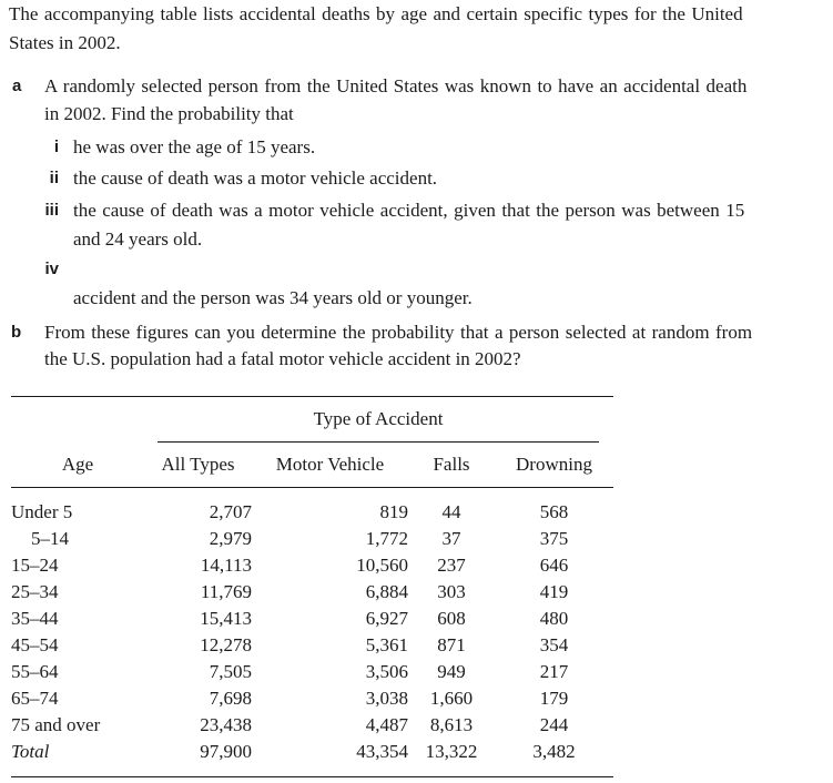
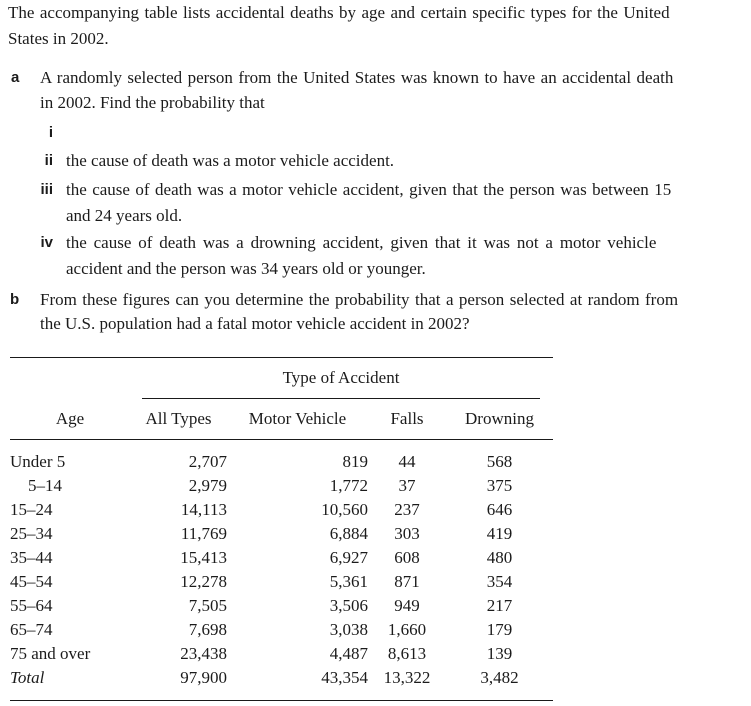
  The accompanying table lists accidental deaths by age and certain specific types for the United
  States in 2002.
  a
  A randomly selected person from the United States was known to have an accidental death
  in 2002. Find the probability that
  i
- he was over the age of 15 years.
  ii
  the cause of death was a motor vehicle accident.
  iii
  the cause of death was a motor vehicle accident, given that the person was between 15
  and 24 years old.
  iv
+ the cause of death was a drowning accident, given that it was not a motor vehicle
  accident and the person was 34 years old or younger.
  b
  From these figures can you determine the probability that a person selected at random from
  the U.S. population had a fatal motor vehicle accident in 2002?
  	Type of Accident
  Age	All Types	Motor Vehicle	Falls	Drowning
  Under 5	2,707	819	44	568
  5–14	2,979	1,772	37	375
  15–24	14,113	10,560	237	646
  25–34	11,769	6,884	303	419
  35–44	15,413	6,927	608	480
  45–54	12,278	5,361	871	354
  55–64	7,505	3,506	949	217
  65–74	7,698	3,038	1,660	179
- 75 and over	23,438	4,487	8,613	244
+ 75 and over	23,438	4,487	8,613	139
  Total	97,900	43,354	13,322	3,482
